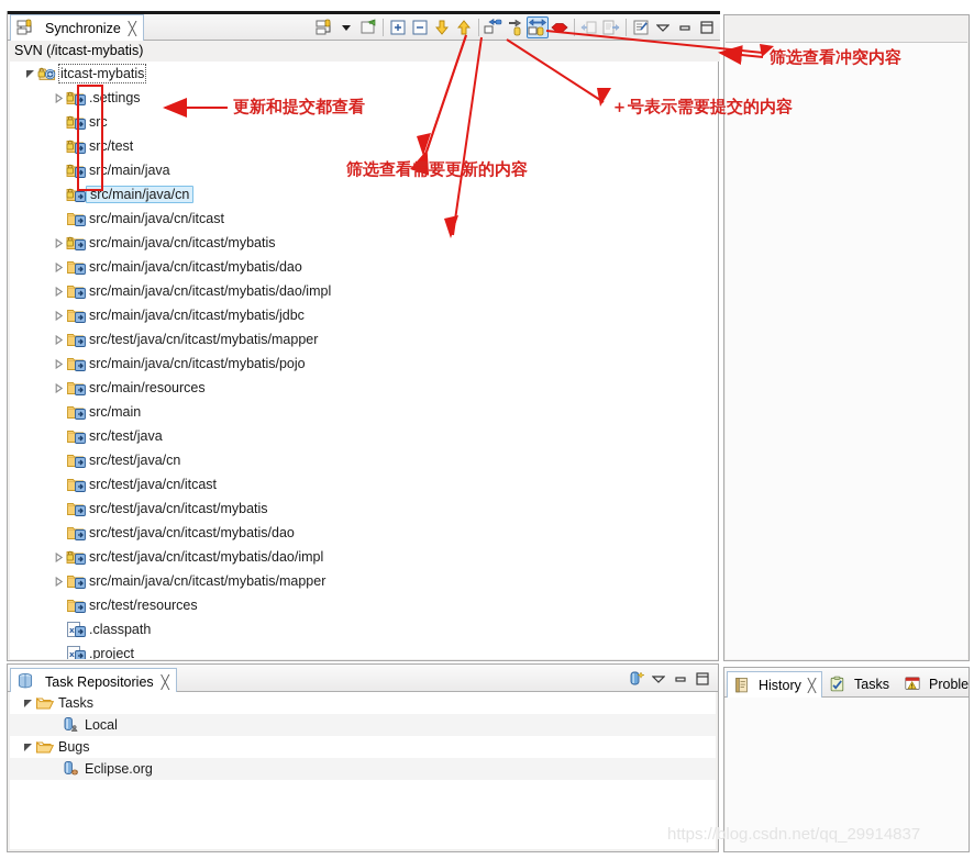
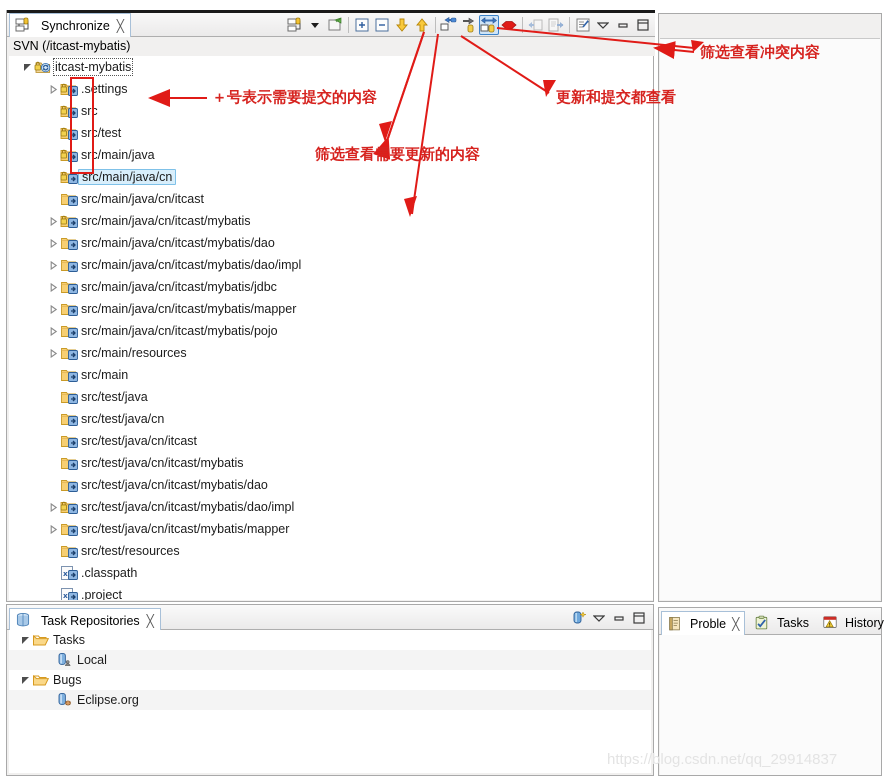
  Synchronize
  ╳
  SVN (/itcast-mybatis)
  itcast-mybatis
  .settings
  src
  src/test
  src/main/java
  src/main/java/cn
  src/main/java/cn/itcast
  src/main/java/cn/itcast/mybatis
  src/main/java/cn/itcast/mybatis/dao
  src/main/java/cn/itcast/mybatis/dao/impl
  src/main/java/cn/itcast/mybatis/jdbc
- src/test/java/cn/itcast/mybatis/mapper
+ src/main/java/cn/itcast/mybatis/mapper
  src/main/java/cn/itcast/mybatis/pojo
  src/main/resources
  src/main
  src/test/java
  src/test/java/cn
  src/test/java/cn/itcast
  src/test/java/cn/itcast/mybatis
  src/test/java/cn/itcast/mybatis/dao
  src/test/java/cn/itcast/mybatis/dao/impl
- src/main/java/cn/itcast/mybatis/mapper
+ src/test/java/cn/itcast/mybatis/mapper
  src/test/resources
  x
  .classpath
  x
  .project
  Task Repositories
  ╳
  Tasks
  Local
  Bugs
  Eclipse.org
- History
+ Proble
  ╳
  Tasks
- Proble
+ History
- 更新和提交都查看
+ ＋号表示需要提交的内容
  筛选查看需要更新的内容
- ＋号表示需要提交的内容
+ 更新和提交都查看
  筛选查看冲突内容
  https://blog.csdn.net/qq_29914837
